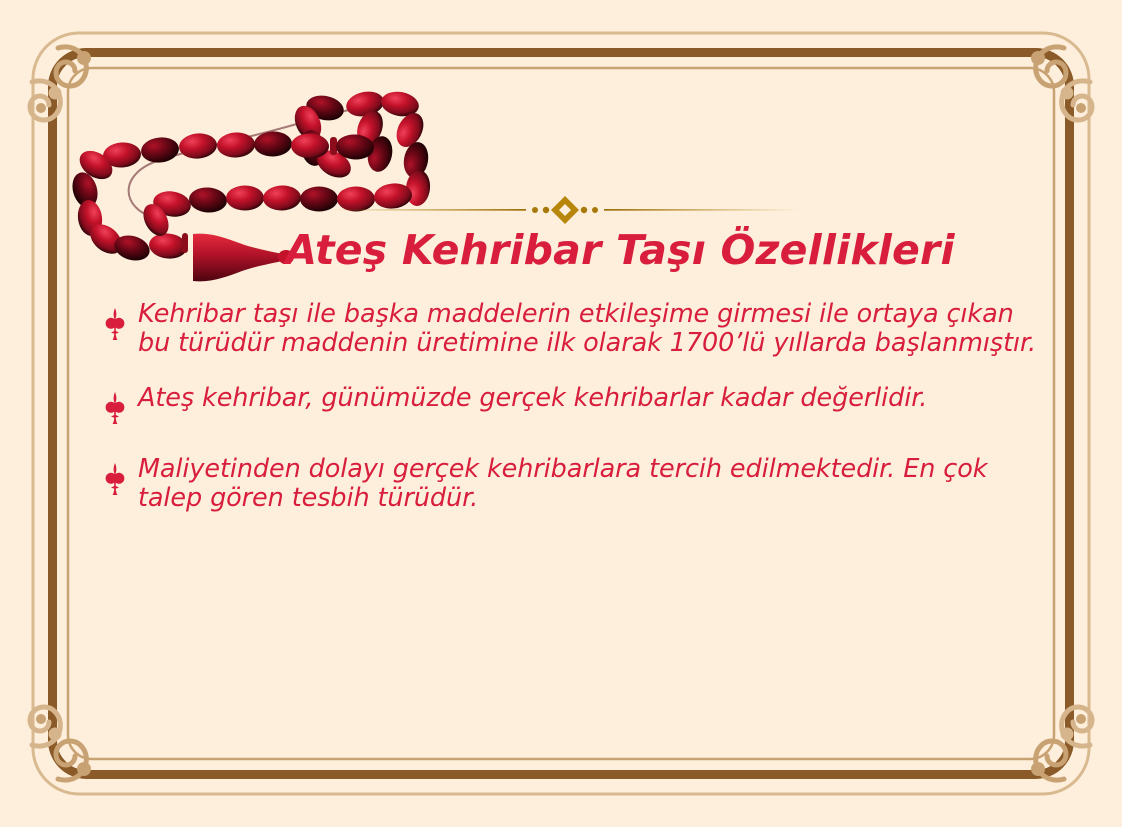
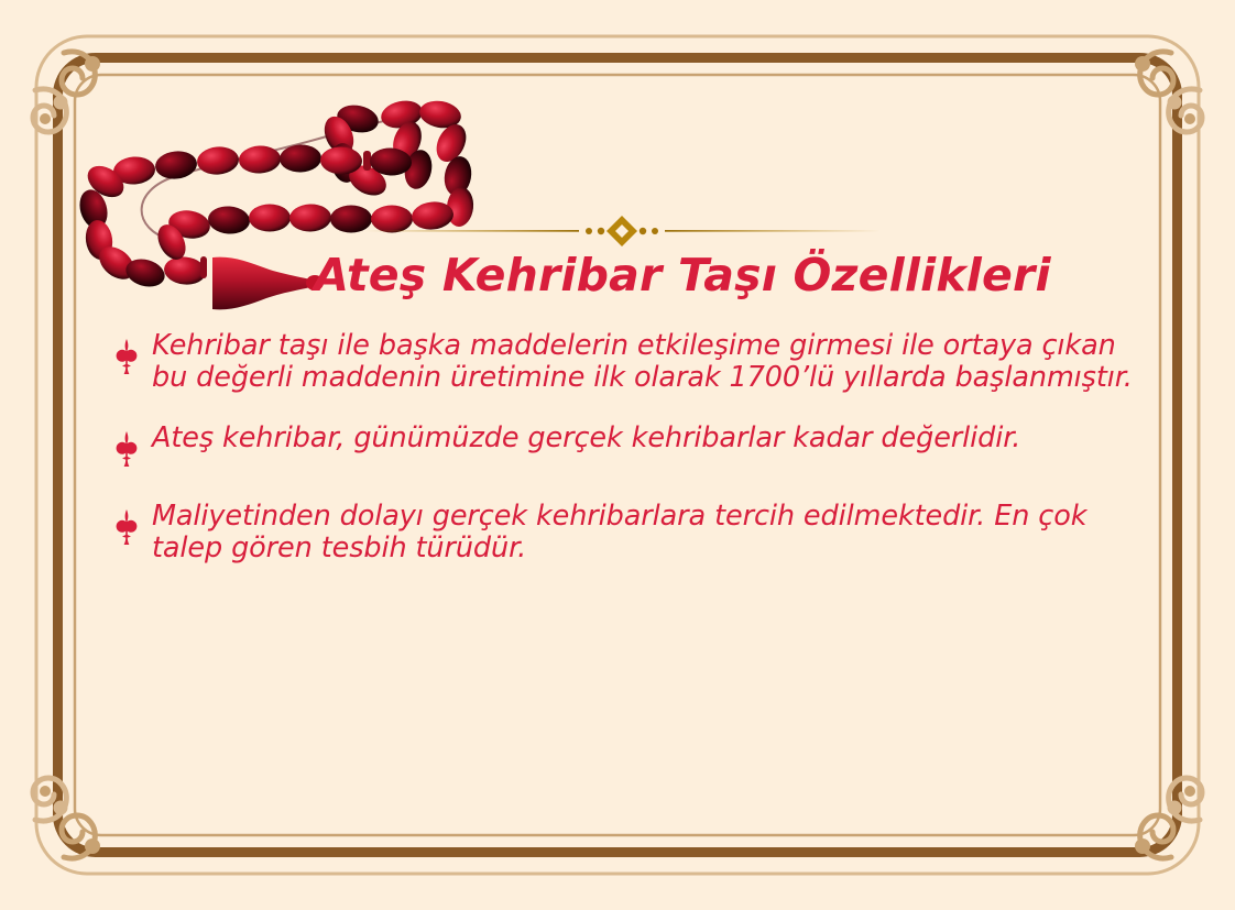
  Ateş Kehribar Taşı Özellikleri
- Kehribar taşı ile başka maddelerin etkileşime girmesi ile ortaya çıkan bu türüdür maddenin üretimine ilk olarak 1700’lü yıllarda başlanmıştır.
+ Kehribar taşı ile başka maddelerin etkileşime girmesi ile ortaya çıkan bu değerli maddenin üretimine ilk olarak 1700’lü yıllarda başlanmıştır.
  Ateş kehribar, günümüzde gerçek kehribarlar kadar değerlidir.
  Maliyetinden dolayı gerçek kehribarlara tercih edilmektedir. En çok talep gören tesbih türüdür.
